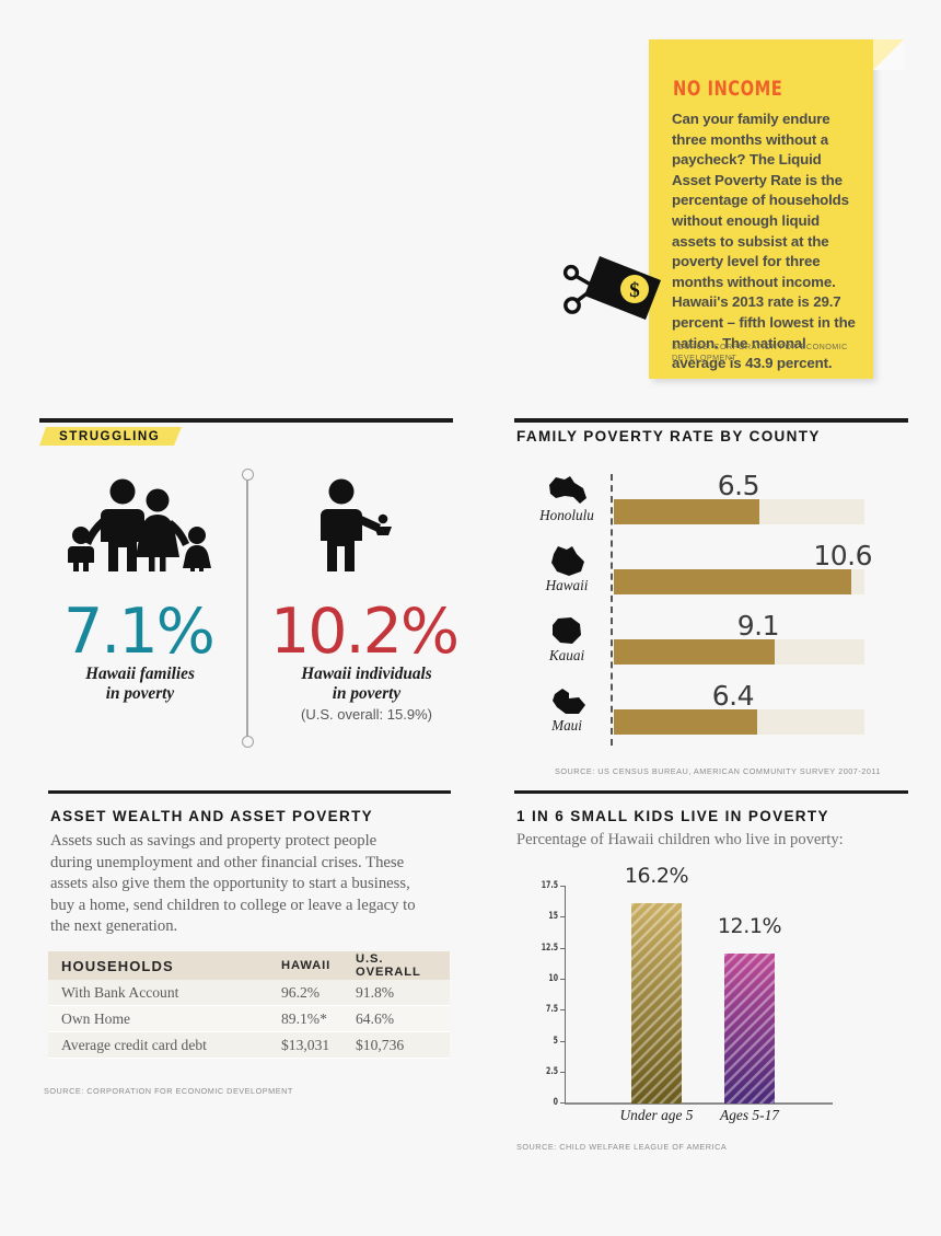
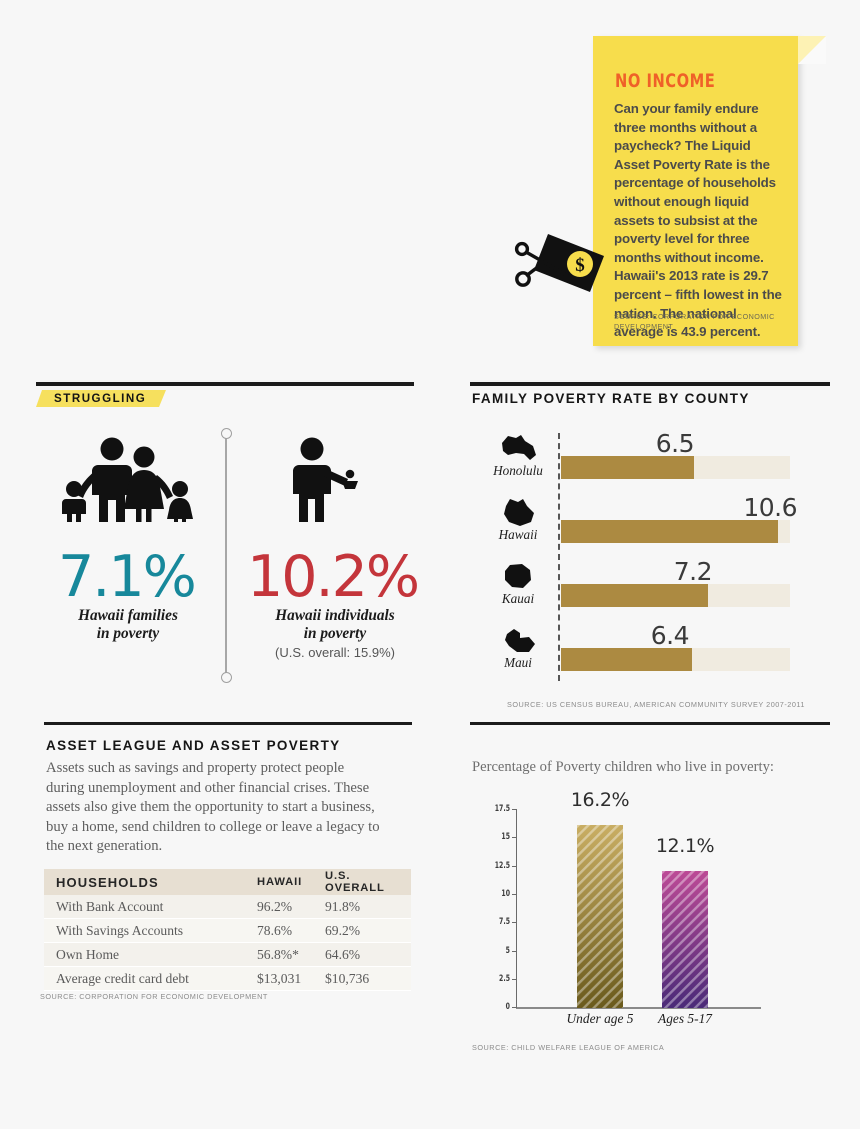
  NO INCOME
  Can your family endure three months without a paycheck? The Liquid Asset Poverty Rate is the percentage of households without enough liquid assets to subsist at the poverty level for three months without income. Hawaii's 2013 rate is 29.7 percent – fifth lowest in the nation. The national average is 43.9 percent.
  SOURCE: CORPORATION FOR ECONOMIC DEVELOPMENT
  $
  STRUGGLING
  7.1%
  Hawaii families
  in poverty
  10.2%
  Hawaii individuals
  in poverty
  (U.S. overall: 15.9%)
  FAMILY POVERTY RATE BY COUNTY
  Honolulu
  6.5
  Hawaii
  10.6
  Kauai
- 9.1
+ 7.2
  Maui
  6.4
  SOURCE: US CENSUS BUREAU, AMERICAN COMMUNITY SURVEY 2007-2011
- ASSET WEALTH AND ASSET POVERTY
+ ASSET LEAGUE AND ASSET POVERTY
  Assets such as savings and property protect people during unemployment and other financial crises. These assets also give them the opportunity to start a business, buy a home, send children to college or leave a legacy to the next generation.
  HOUSEHOLDS	HAWAII	U.S. OVERALL
  With Bank Account	96.2%	91.8%
+ With Savings Accounts	78.6%	69.2%
- Own Home	89.1%*	64.6%
+ Own Home	56.8%*	64.6%
  Average credit card debt	$13,031	$10,736
  SOURCE: CORPORATION FOR ECONOMIC DEVELOPMENT
- 1 IN 6 SMALL KIDS LIVE IN POVERTY
- Percentage of Hawaii children who live in poverty:
+ Percentage of Poverty children who live in poverty:
  17.5
  15
  12.5
  10
  7.5
  5
  2.5
  0
  16.2%
  Under age 5
  12.1%
  Ages 5-17
  SOURCE: CHILD WELFARE LEAGUE OF AMERICA
